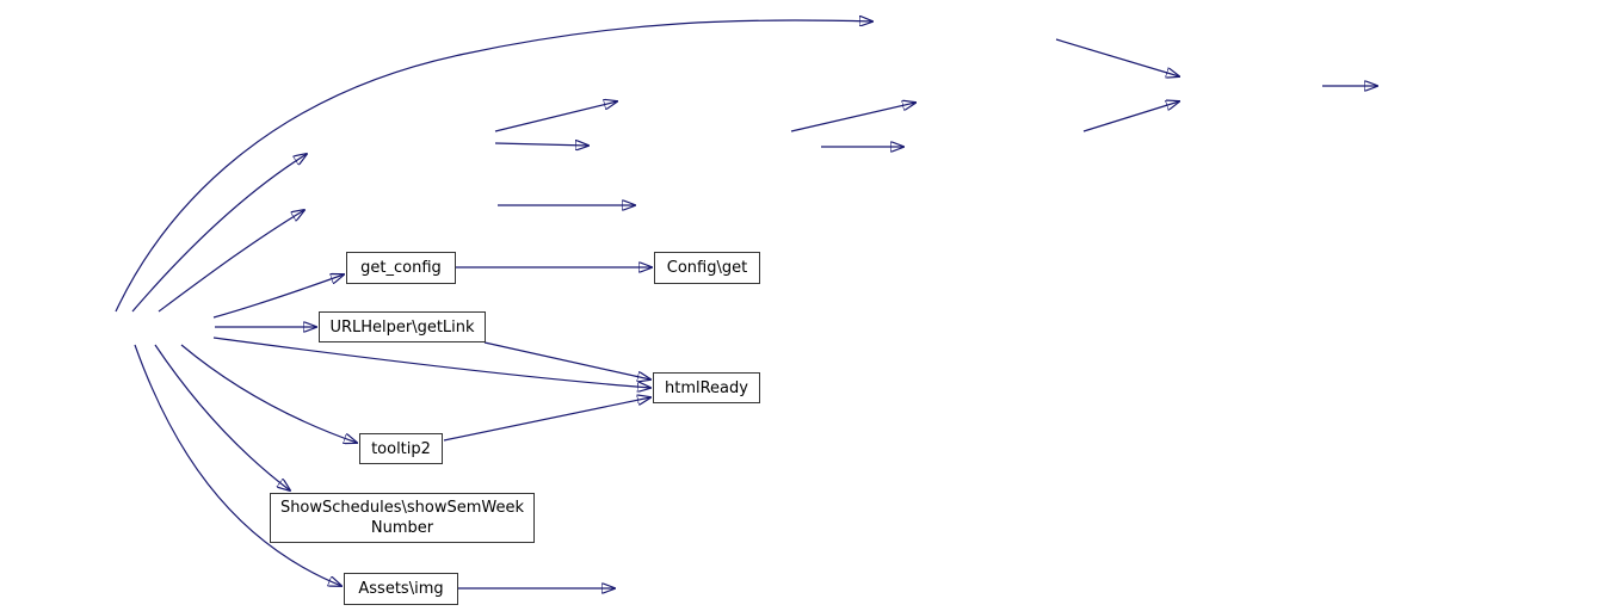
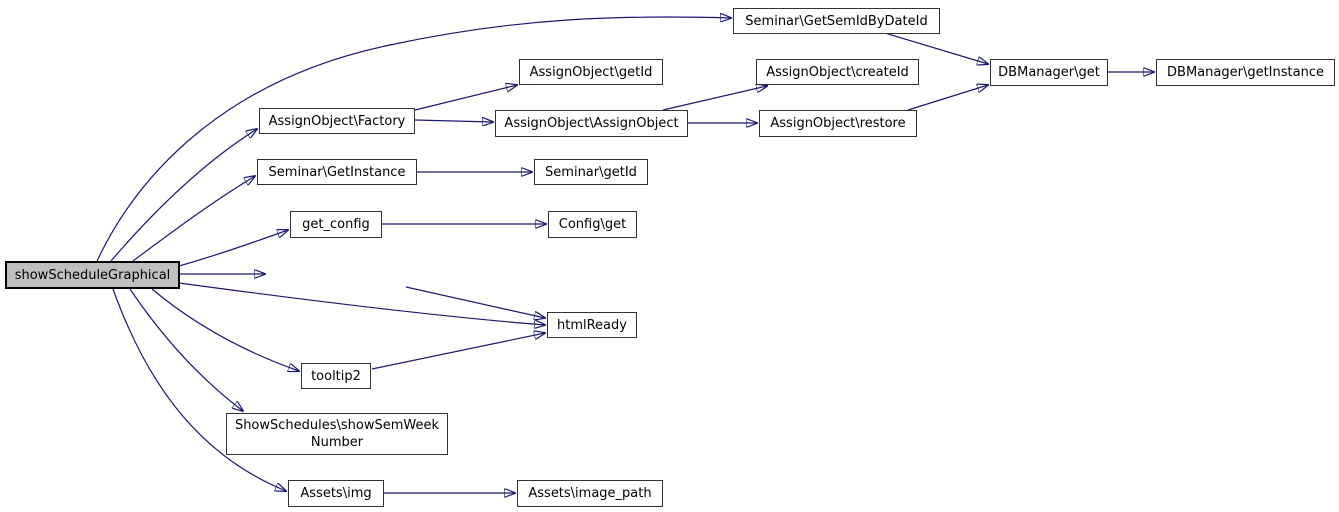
+ showScheduleGraphical
+ Seminar\GetSemIdByDateId
+ AssignObject\getId
+ AssignObject\createId
+ DBManager\get
+ DBManager\getInstance
+ AssignObject\Factory
+ AssignObject\AssignObject
+ AssignObject\restore
+ Seminar\GetInstance
+ Seminar\getId
  get_config
  Config\get
- URLHelper\getLink
  htmlReady
  tooltip2
  ShowSchedules\showSemWeek
  Number
  Assets\img
+ Assets\image_path
